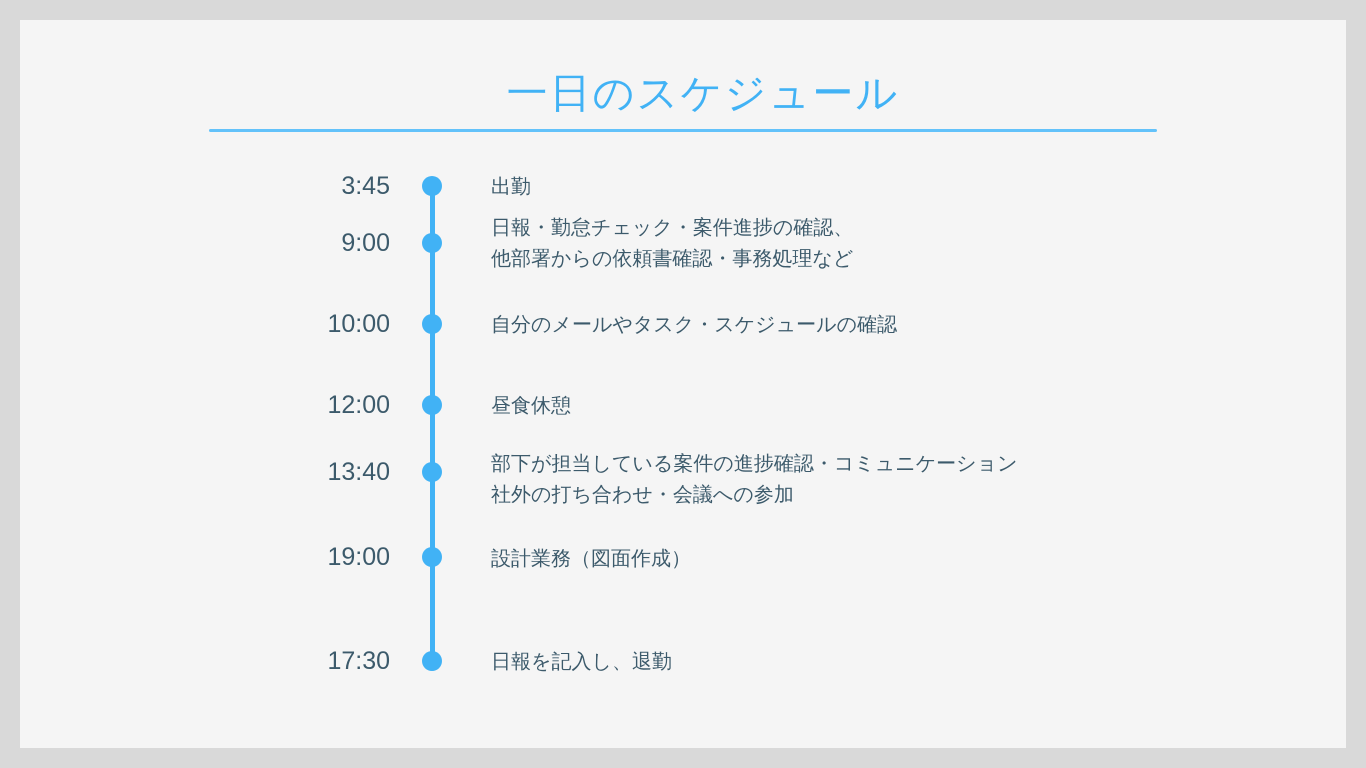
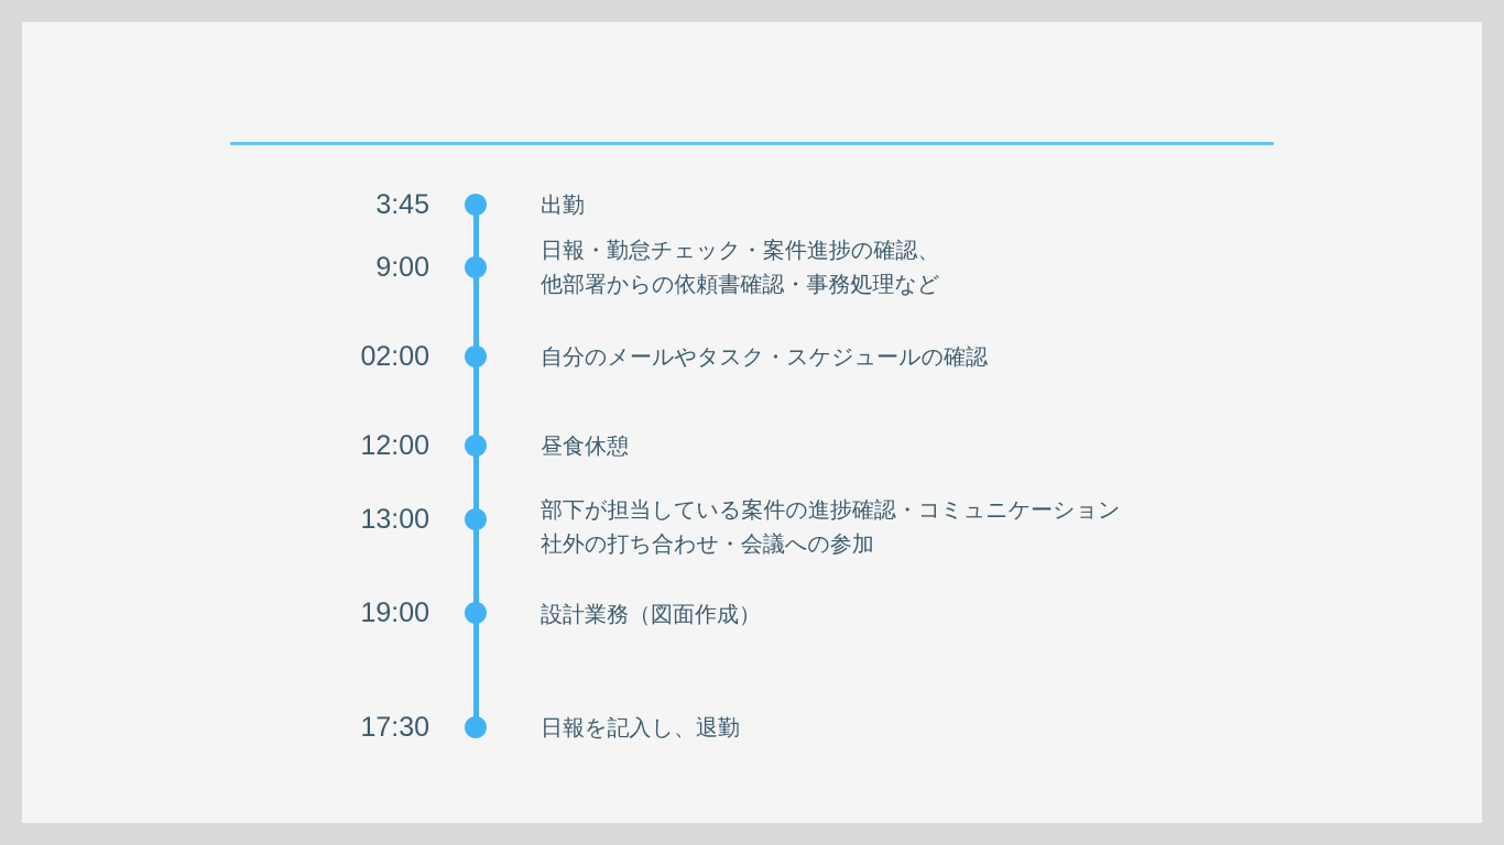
- 一日のスケジュール
  3:45
  出勤
  9:00
  日報・勤怠チェック・案件進捗の確認、
  他部署からの依頼書確認・事務処理など
- 10:00
+ 02:00
  自分のメールやタスク・スケジュールの確認
  12:00
  昼食休憩
- 13:40
+ 13:00
  部下が担当している案件の進捗確認・コミュニケーション
  社外の打ち合わせ・会議への参加
  19:00
  設計業務（図面作成）
  17:30
  日報を記入し、退勤
